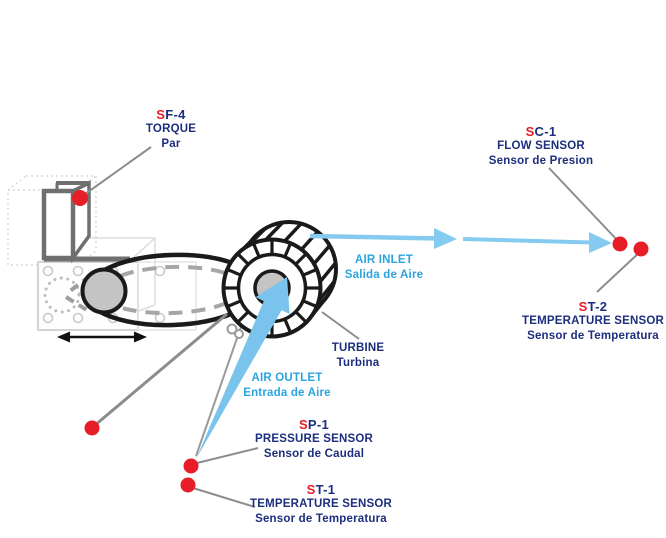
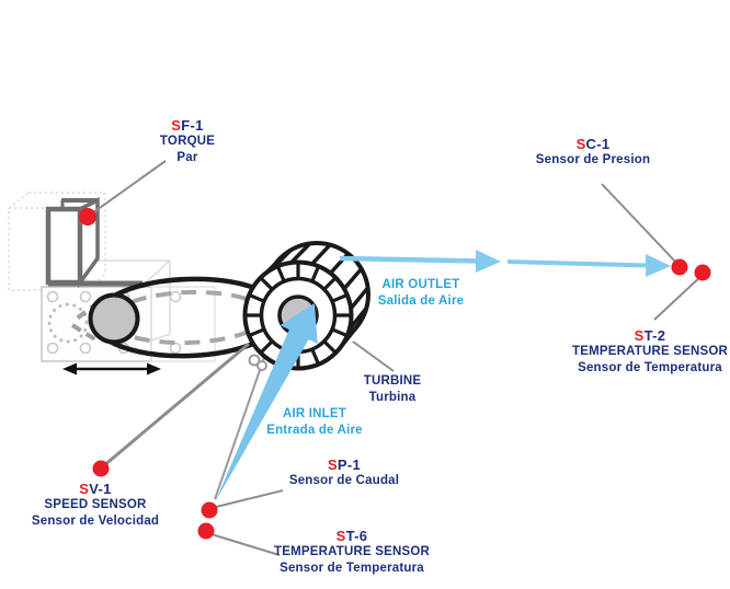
- SF-4
+ SF-1
  TORQUE
  Par
  SC-1
- FLOW SENSOR
  Sensor de Presion
  ST-2
  TEMPERATURE SENSOR
  Sensor de Temperatura
+ SV-1
+ SPEED SENSOR
+ Sensor de Velocidad
  SP-1
- PRESSURE SENSOR
  Sensor de Caudal
- ST-1
+ ST-6
  TEMPERATURE SENSOR
  Sensor de Temperatura
- AIR INLET
+ AIR OUTLET
  Salida de Aire
- AIR OUTLET
+ AIR INLET
  Entrada de Aire
  TURBINE
  Turbina
